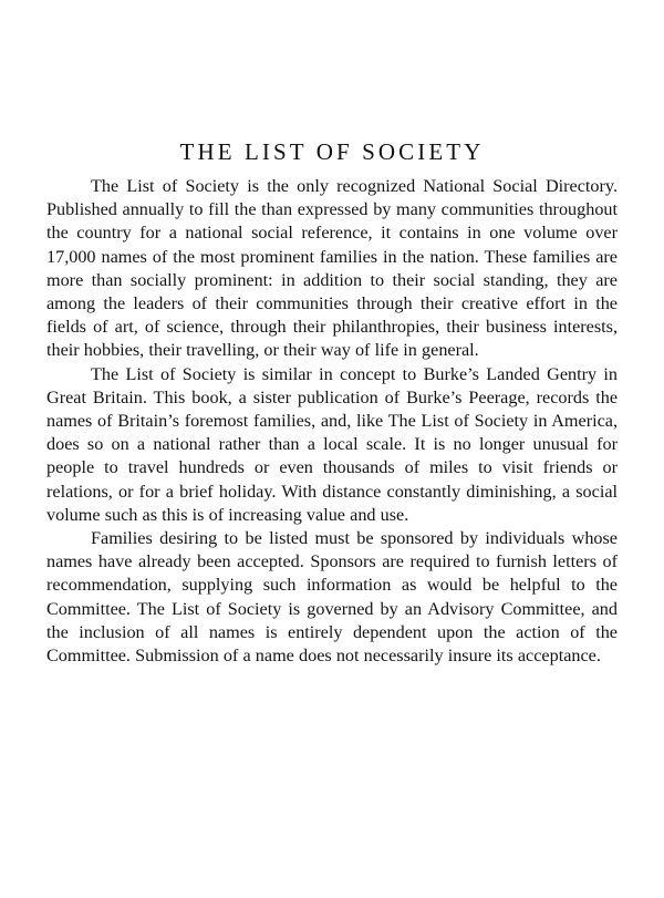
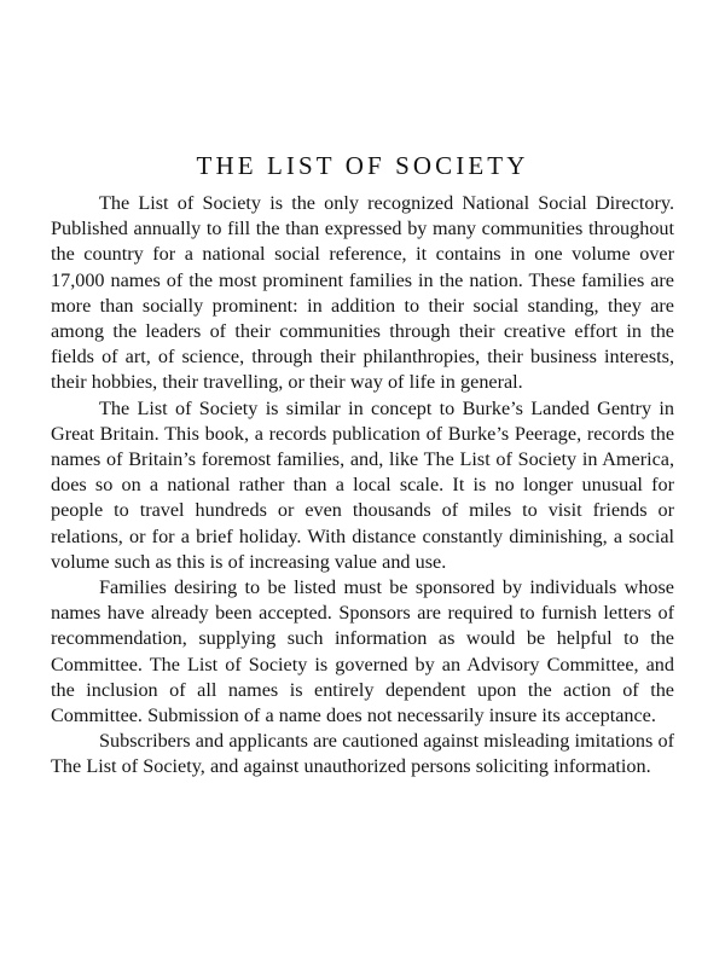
  THE LIST OF SOCIETY
  The List of Society is the only recognized National Social Directory. Published annually to fill the than expressed by many communities throughout the country for a national social reference, it contains in one volume over 17,000 names of the most prominent families in the nation. These families are more than socially prominent: in addition to their social standing, they are among the leaders of their communities through their creative effort in the fields of art, of science, through their philanthropies, their business interests, their hobbies, their travelling, or their way of life in general.
- The List of Society is similar in concept to Burke’s Landed Gentry in Great Britain. This book, a sister publication of Burke’s Peerage, records the names of Britain’s foremost families, and, like The List of Society in America, does so on a national rather than a local scale. It is no longer unusual for people to travel hundreds or even thousands of miles to visit friends or relations, or for a brief holiday. With distance constantly diminishing, a social volume such as this is of increasing value and use.
+ The List of Society is similar in concept to Burke’s Landed Gentry in Great Britain. This book, a records publication of Burke’s Peerage, records the names of Britain’s foremost families, and, like The List of Society in America, does so on a national rather than a local scale. It is no longer unusual for people to travel hundreds or even thousands of miles to visit friends or relations, or for a brief holiday. With distance constantly diminishing, a social volume such as this is of increasing value and use.
  Families desiring to be listed must be sponsored by individuals whose names have already been accepted. Sponsors are required to furnish letters of recommendation, supplying such information as would be helpful to the Committee. The List of Society is governed by an Advisory Committee, and the inclusion of all names is entirely dependent upon the action of the Committee. Submission of a name does not necessarily insure its acceptance.
+ Subscribers and applicants are cautioned against misleading imitations of The List of Society, and against unauthorized persons soliciting information.
